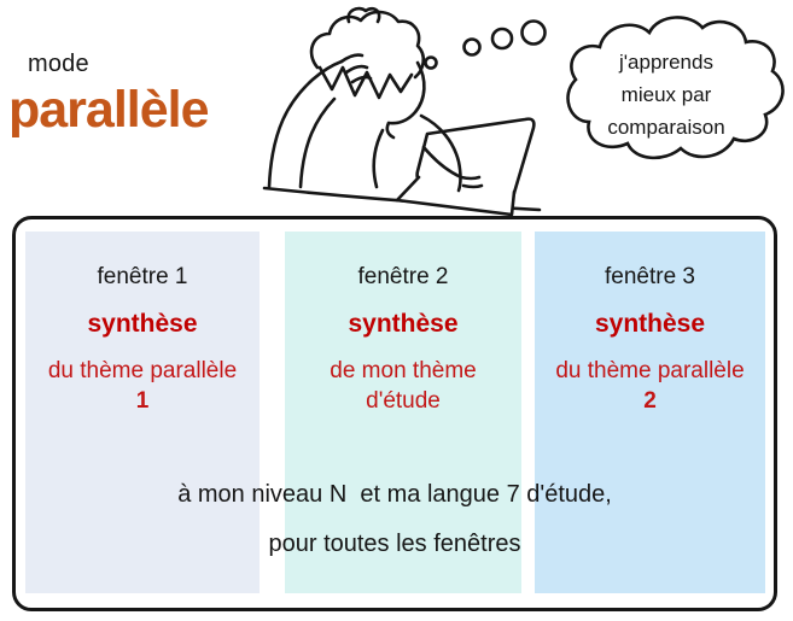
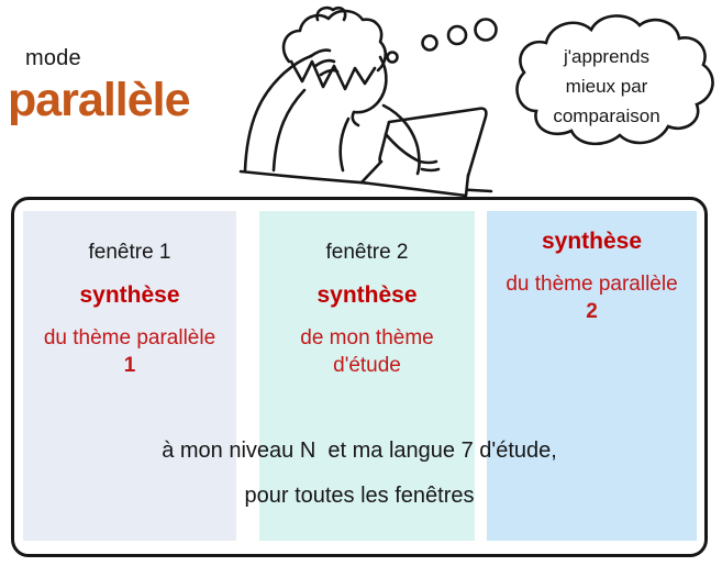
  mode
  parallèle
  j'apprends
  mieux par
  comparaison
  fenêtre 1
  synthèse
  du thème parallèle
  1
  fenêtre 2
  synthèse
  de mon thème
  d'étude
- fenêtre 3
  synthèse
  du thème parallèle
  2
  à mon niveau N et ma langue 7 d'étude,
  pour toutes les fenêtres
